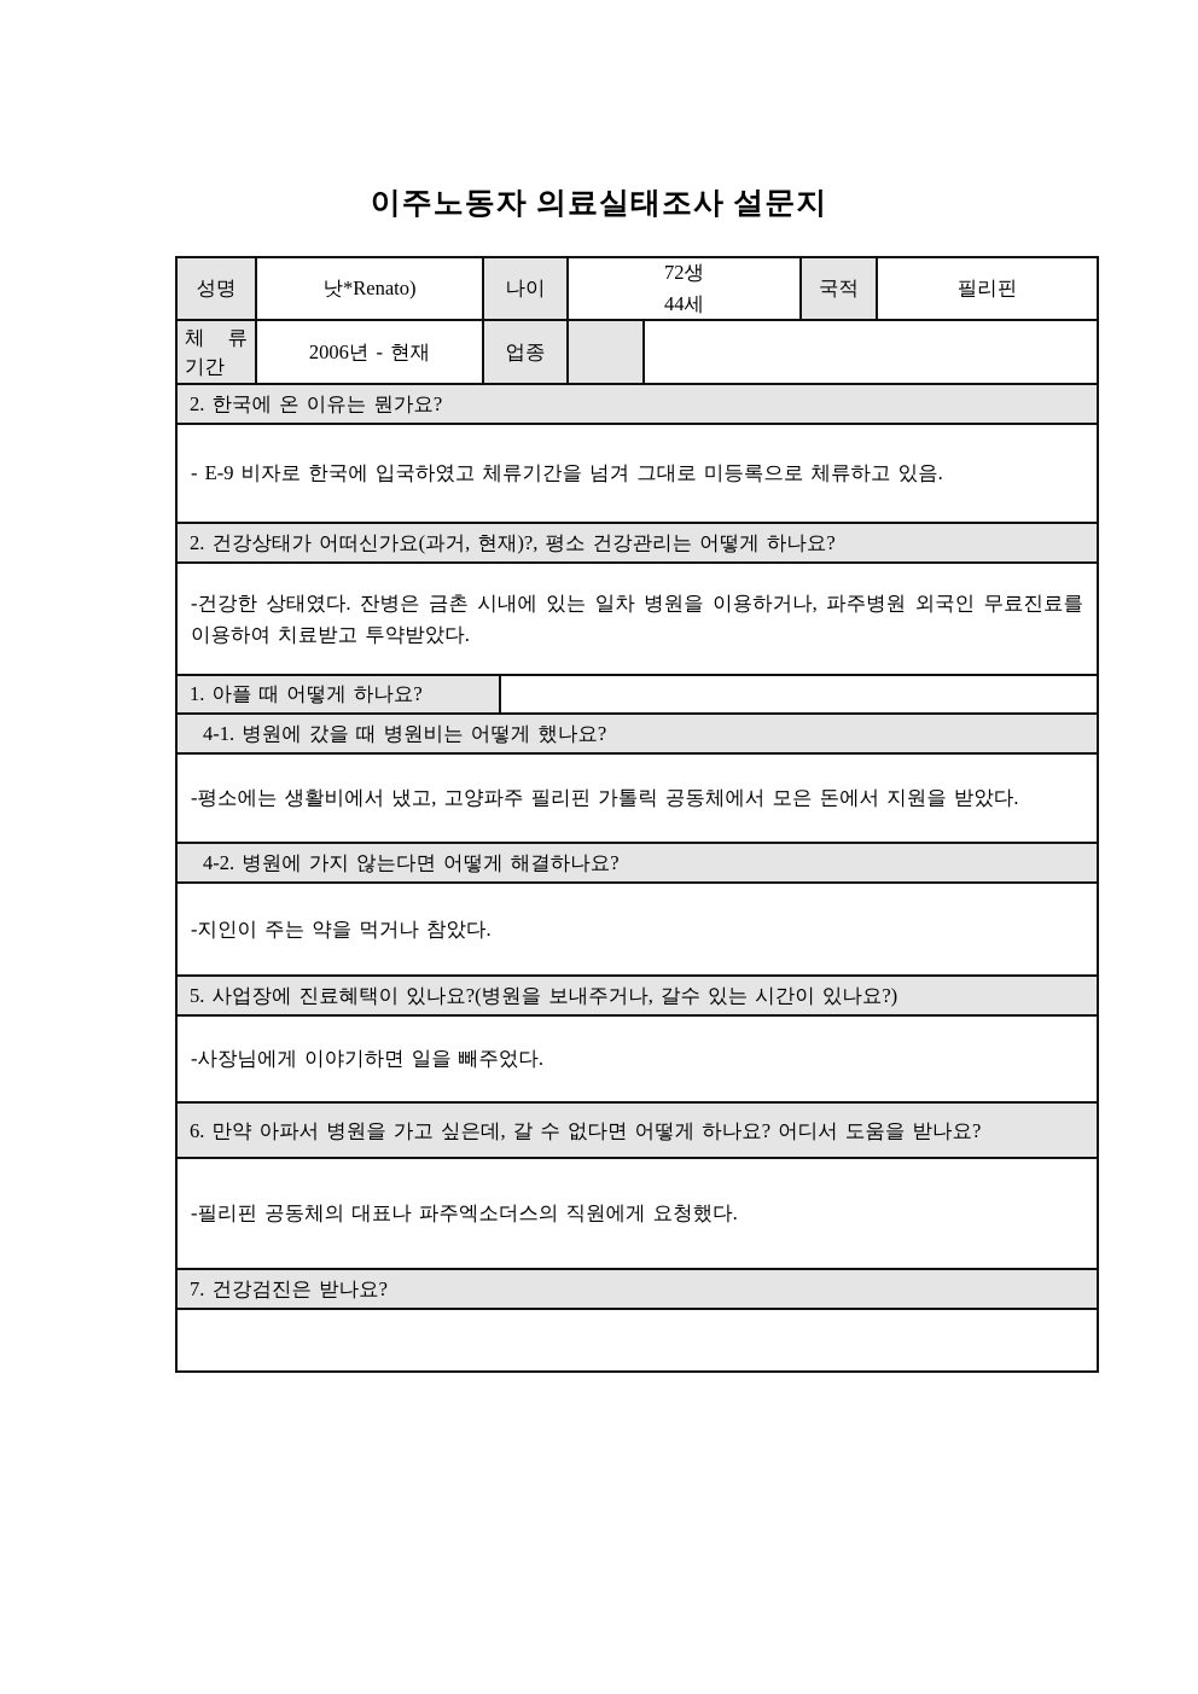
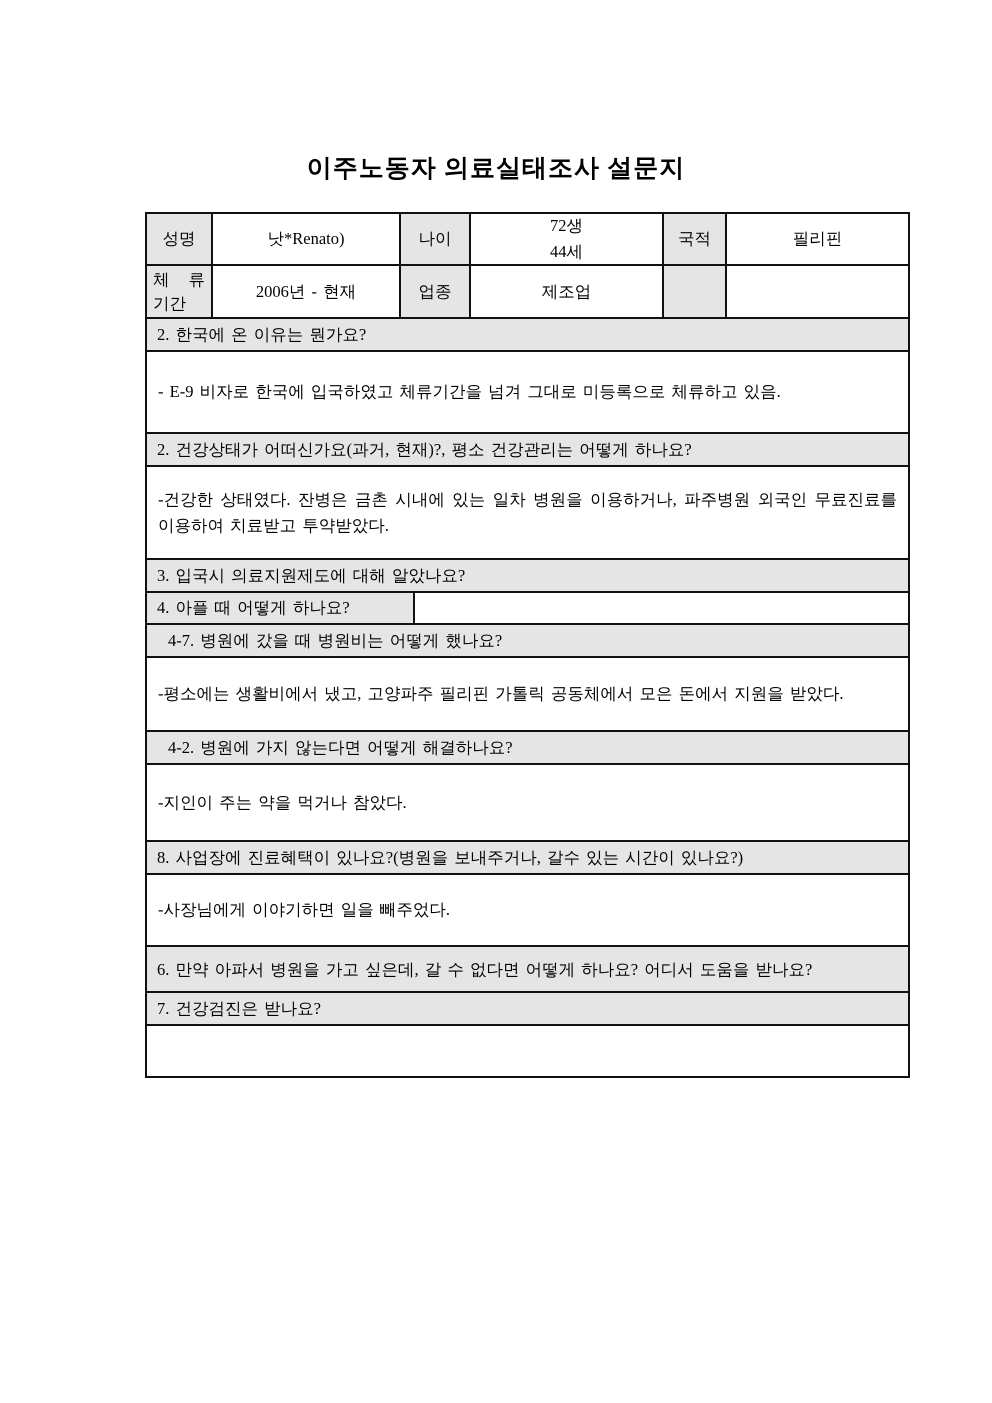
  이주노동자 의료실태조사 설문지
  성명
  낫*Renato)
  나이
  72생
  44세
  국적
  필리핀
  체 류
  기간
  2006년 - 현재
  업종
+ 제조업
  2. 한국에 온 이유는 뭔가요?
  - E-9 비자로 한국에 입국하였고 체류기간을 넘겨 그대로 미등록으로 체류하고 있음.
  2. 건강상태가 어떠신가요(과거, 현재)?, 평소 건강관리는 어떻게 하나요?
  -건강한 상태였다. 잔병은 금촌 시내에 있는 일차 병원을 이용하거나, 파주병원 외국인 무료진료를 이용하여 치료받고 투약받았다.
+ 3. 입국시 의료지원제도에 대해 알았나요?
- 1. 아플 때 어떻게 하나요?
+ 4. 아플 때 어떻게 하나요?
- 4-1. 병원에 갔을 때 병원비는 어떻게 했나요?
+ 4-7. 병원에 갔을 때 병원비는 어떻게 했나요?
  -평소에는 생활비에서 냈고, 고양파주 필리핀 가톨릭 공동체에서 모은 돈에서 지원을 받았다.
  4-2. 병원에 가지 않는다면 어떻게 해결하나요?
  -지인이 주는 약을 먹거나 참았다.
- 5. 사업장에 진료혜택이 있나요?(병원을 보내주거나, 갈수 있는 시간이 있나요?)
+ 8. 사업장에 진료혜택이 있나요?(병원을 보내주거나, 갈수 있는 시간이 있나요?)
  -사장님에게 이야기하면 일을 빼주었다.
  6. 만약 아파서 병원을 가고 싶은데, 갈 수 없다면 어떻게 하나요? 어디서 도움을 받나요?
- -필리핀 공동체의 대표나 파주엑소더스의 직원에게 요청했다.
  7. 건강검진은 받나요?
